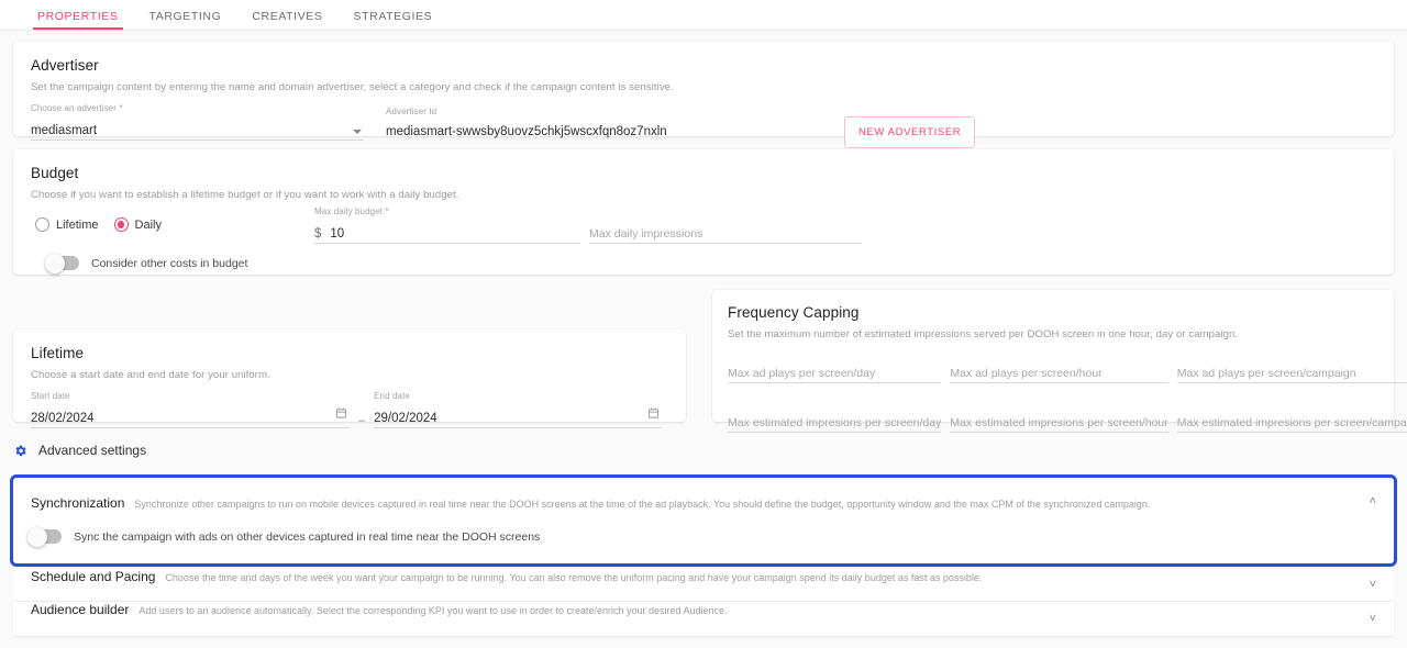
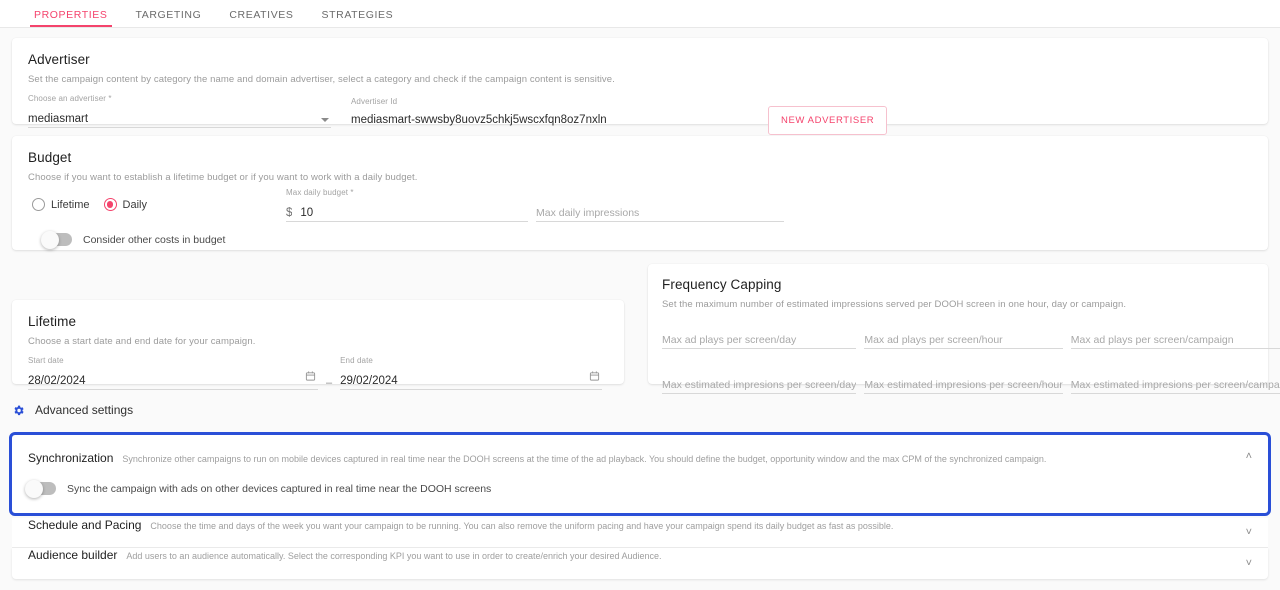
  PROPERTIES
  TARGETING
  CREATIVES
  STRATEGIES
  Advertiser
- Set the campaign content by entering the name and domain advertiser, select a category and check if the campaign content is sensitive.
+ Set the campaign content by category the name and domain advertiser, select a category and check if the campaign content is sensitive.
  Choose an advertiser *
  mediasmart
  Advertiser Id
  mediasmart-swwsby8uovz5chkj5wscxfqn8oz7nxln
  NEW ADVERTISER
  Budget
  Choose if you want to establish a lifetime budget or if you want to work with a daily budget.
  Lifetime
  Daily
  Max daily budget *
  $
  10
  Max daily impressions
  Consider other costs in budget
  Lifetime
- Choose a start date and end date for your uniform.
+ Choose a start date and end date for your campaign.
  Start date
  28/02/2024
  –
  End date
  29/02/2024
  Frequency Capping
  Set the maximum number of estimated impressions served per DOOH screen in one hour, day or campaign.
  Max ad plays per screen/day
  Max ad plays per screen/hour
  Max ad plays per screen/campaign
  Max estimated impresions per screen/day
  Max estimated impresions per screen/hour
  Max estimated impresions per screen/campa
  Advanced settings
  Synchronization
  Synchronize other campaigns to run on mobile devices captured in real time near the DOOH screens at the time of the ad playback. You should define the budget, opportunity window and the max CPM of the synchronized campaign.
  ˄
  Sync the campaign with ads on other devices captured in real time near the DOOH screens
  Schedule and Pacing
  Choose the time and days of the week you want your campaign to be running. You can also remove the uniform pacing and have your campaign spend its daily budget as fast as possible.
  ˅
  Audience builder
  Add users to an audience automatically. Select the corresponding KPI you want to use in order to create/enrich your desired Audience.
  ˅
